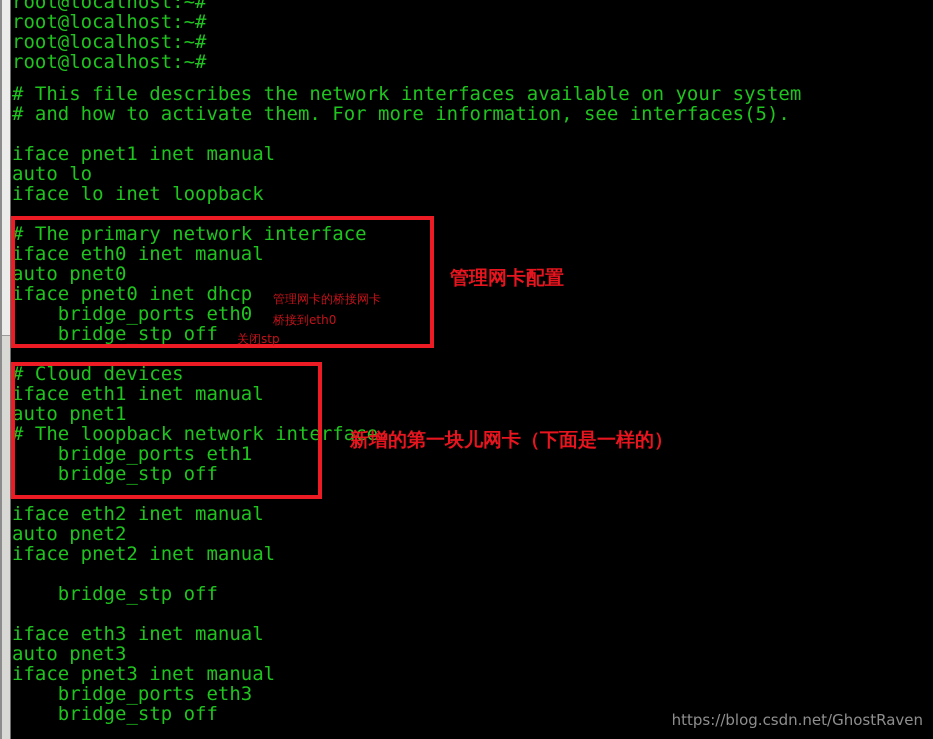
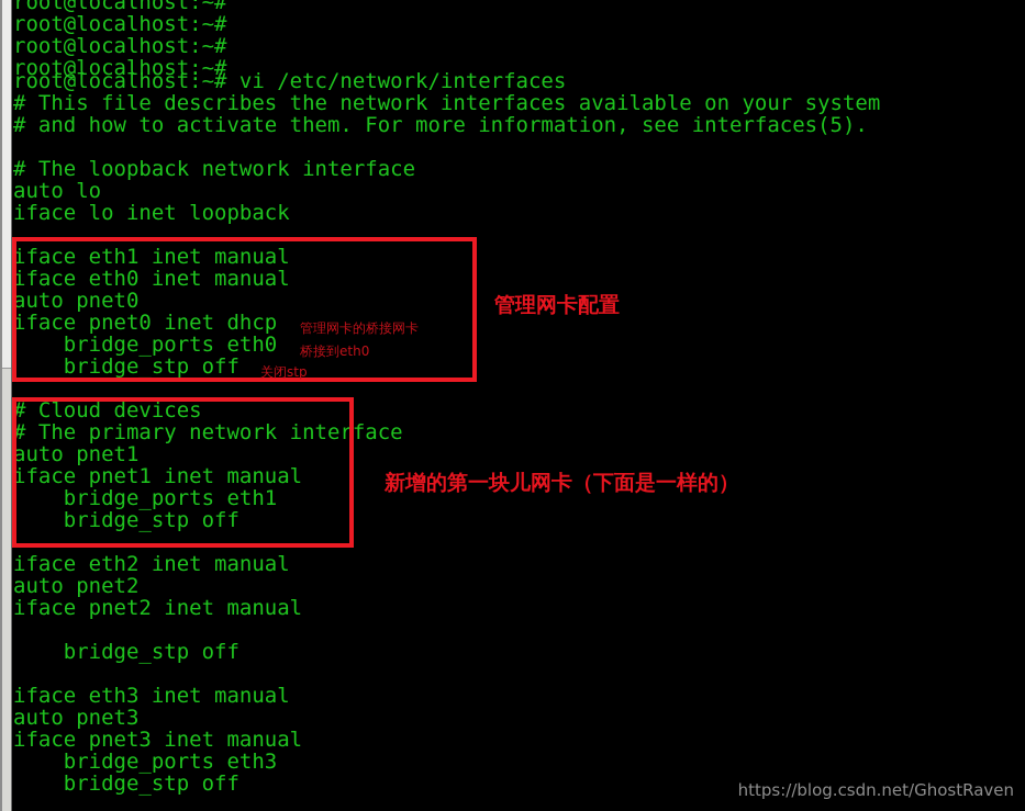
  root@localhost:~#
  root@localhost:~#
  root@localhost:~#
  root@localhost:~#
+ root@localhost:~# vi /etc/network/interfaces
  # This file describes the network interfaces available on your system
  # and how to activate them. For more information, see interfaces(5).
- iface pnet1 inet manual
+ # The loopback network interface
  auto lo
  iface lo inet loopback
- # The primary network interface
+ iface eth1 inet manual
  iface eth0 inet manual
  auto pnet0
  iface pnet0 inet dhcp
  bridge_ports eth0
  bridge_stp off
  # Cloud devices
- iface eth1 inet manual
+ # The primary network interface
  auto pnet1
- # The loopback network interface
+ iface pnet1 inet manual
  bridge_ports eth1
  bridge_stp off
  iface eth2 inet manual
  auto pnet2
  iface pnet2 inet manual
  bridge_stp off
  iface eth3 inet manual
  auto pnet3
  iface pnet3 inet manual
  bridge_ports eth3
  bridge_stp off
  管理网卡配置
  新增的第一块儿网卡（下面是一样的）
  管理网卡的桥接网卡
  桥接到eth0
  关闭stp
  https://blog.csdn.net/GhostRaven
